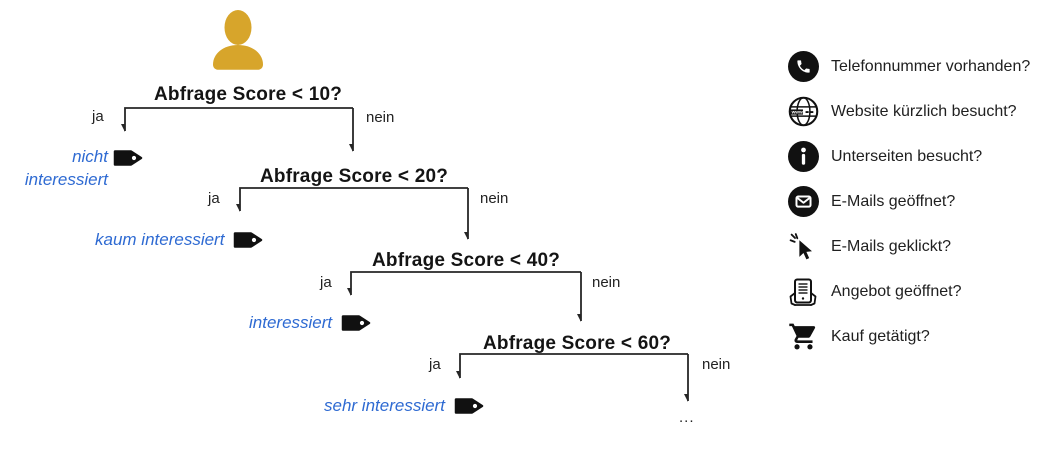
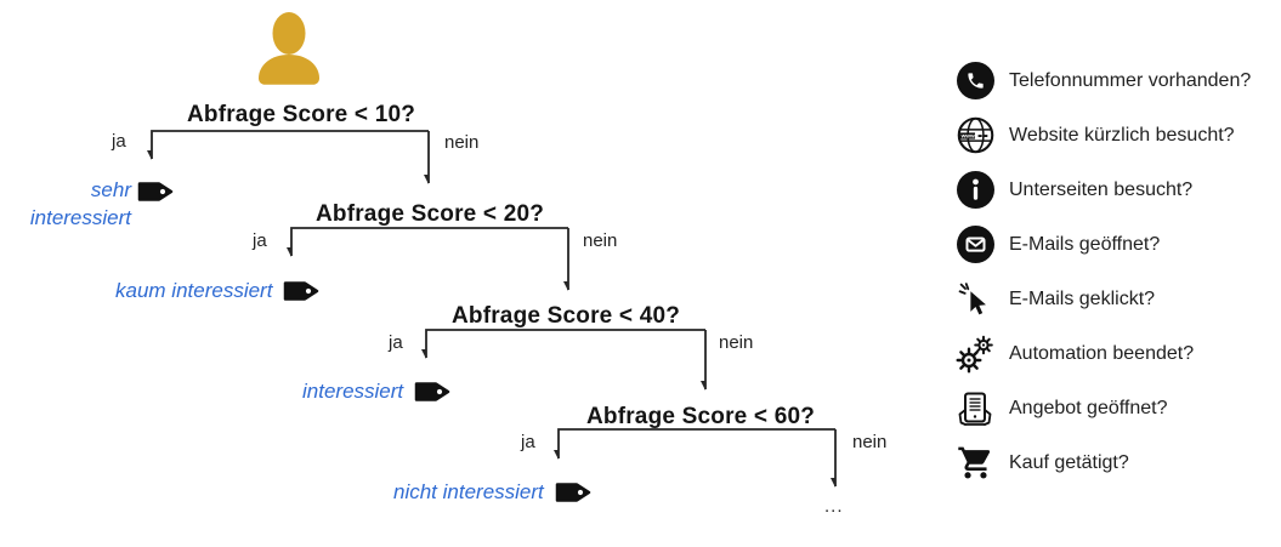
  Abfrage Score < 10?
  Abfrage Score < 20?
  Abfrage Score < 40?
  Abfrage Score < 60?
  ja
  nein
  ja
  nein
  ja
  nein
  ja
  nein
- nicht interessiert
+ sehr interessiert
  kaum interessiert
  interessiert
- sehr interessiert
+ nicht interessiert
  ...
  Telefonnummer vorhanden?
  Website kürzlich besucht?
  Unterseiten besucht?
  E-Mails geöffnet?
  E-Mails geklickt?
+ Automation beendet?
  Angebot geöffnet?
  Kauf getätigt?
